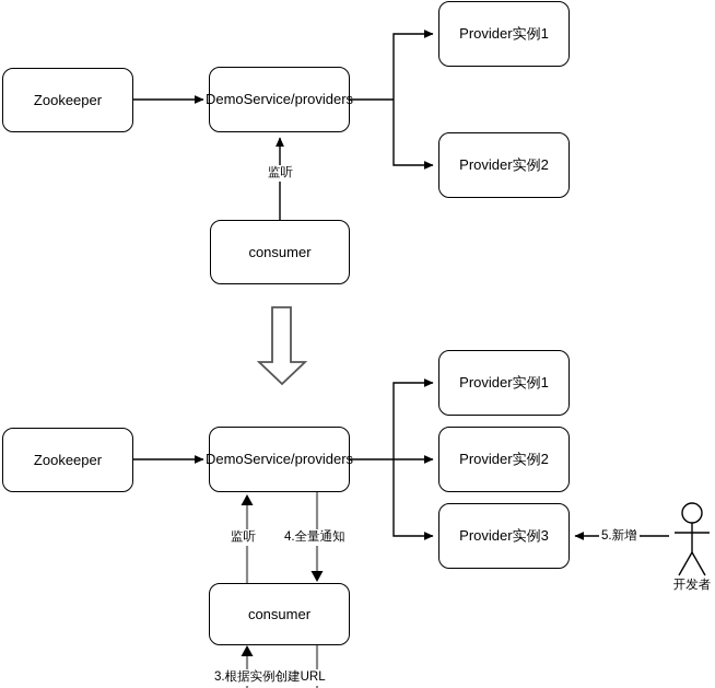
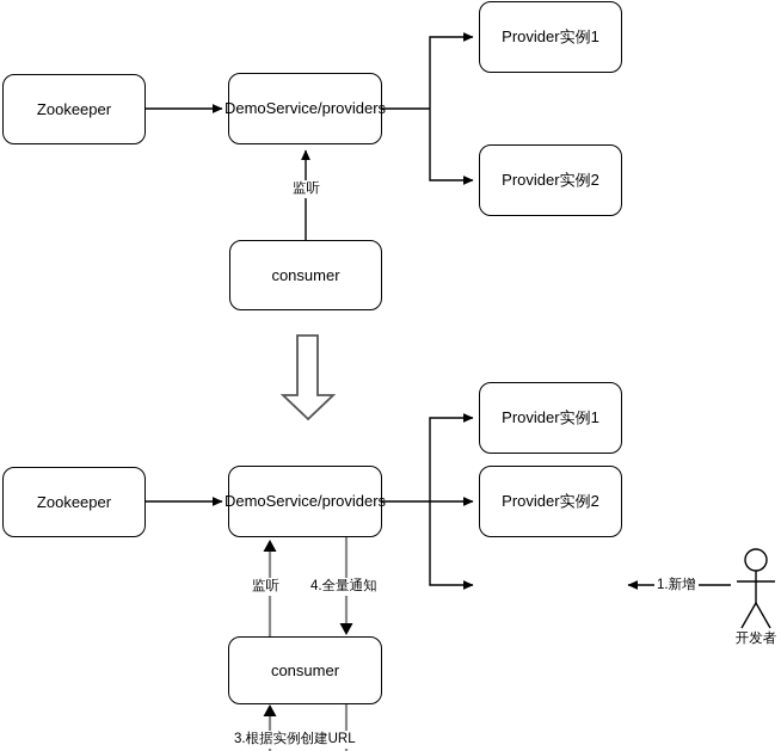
  Zookeeper
  DemoService/providers
  Provider实例1
  Provider实例2
  consumer
  监听
  Zookeeper
  DemoService/providers
  Provider实例1
  Provider实例2
- Provider实例3
  consumer
  监听
  4.全量通知
  3.根据实例创建URL
- 5.新增
+ 1.新增
  开发者
